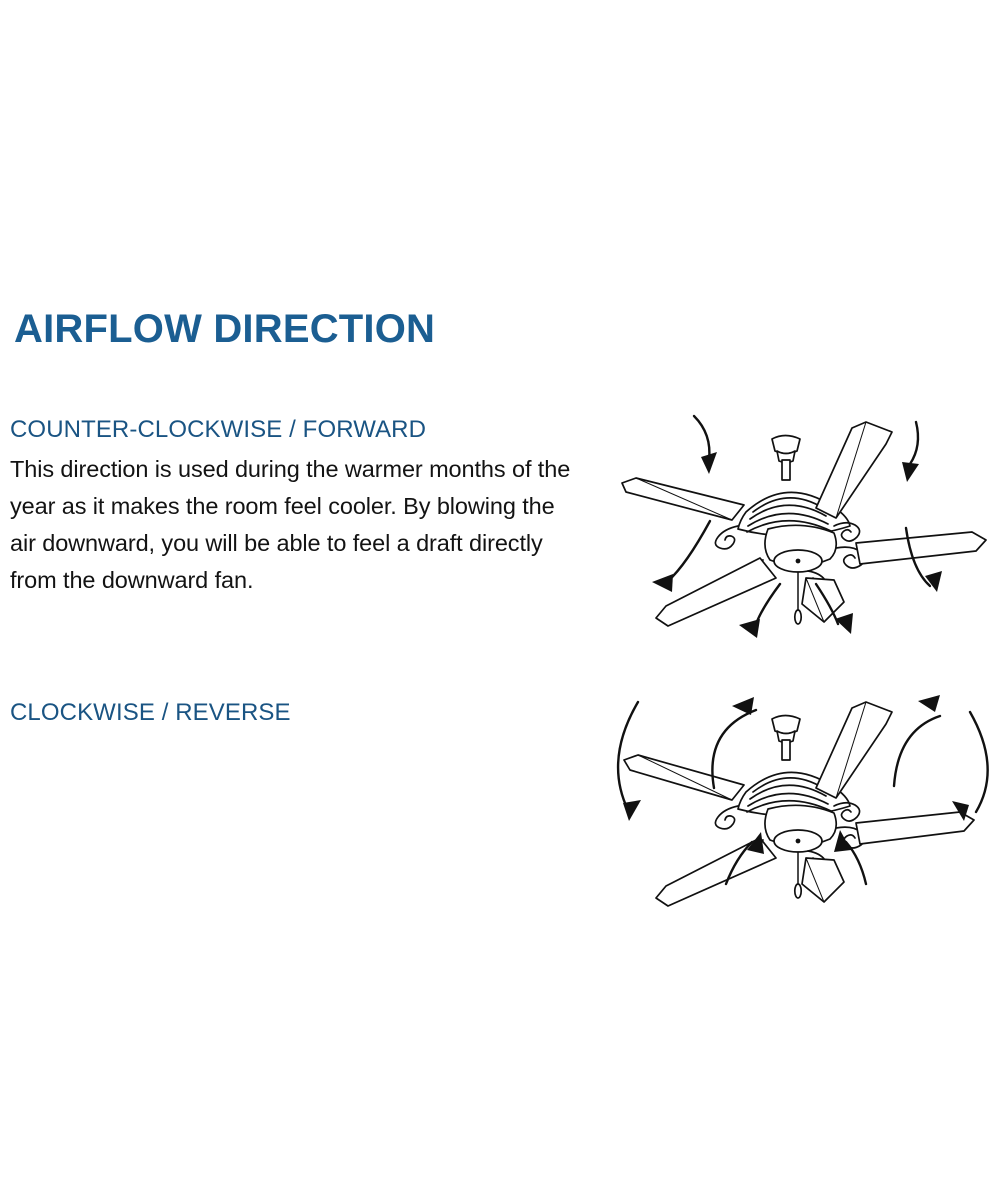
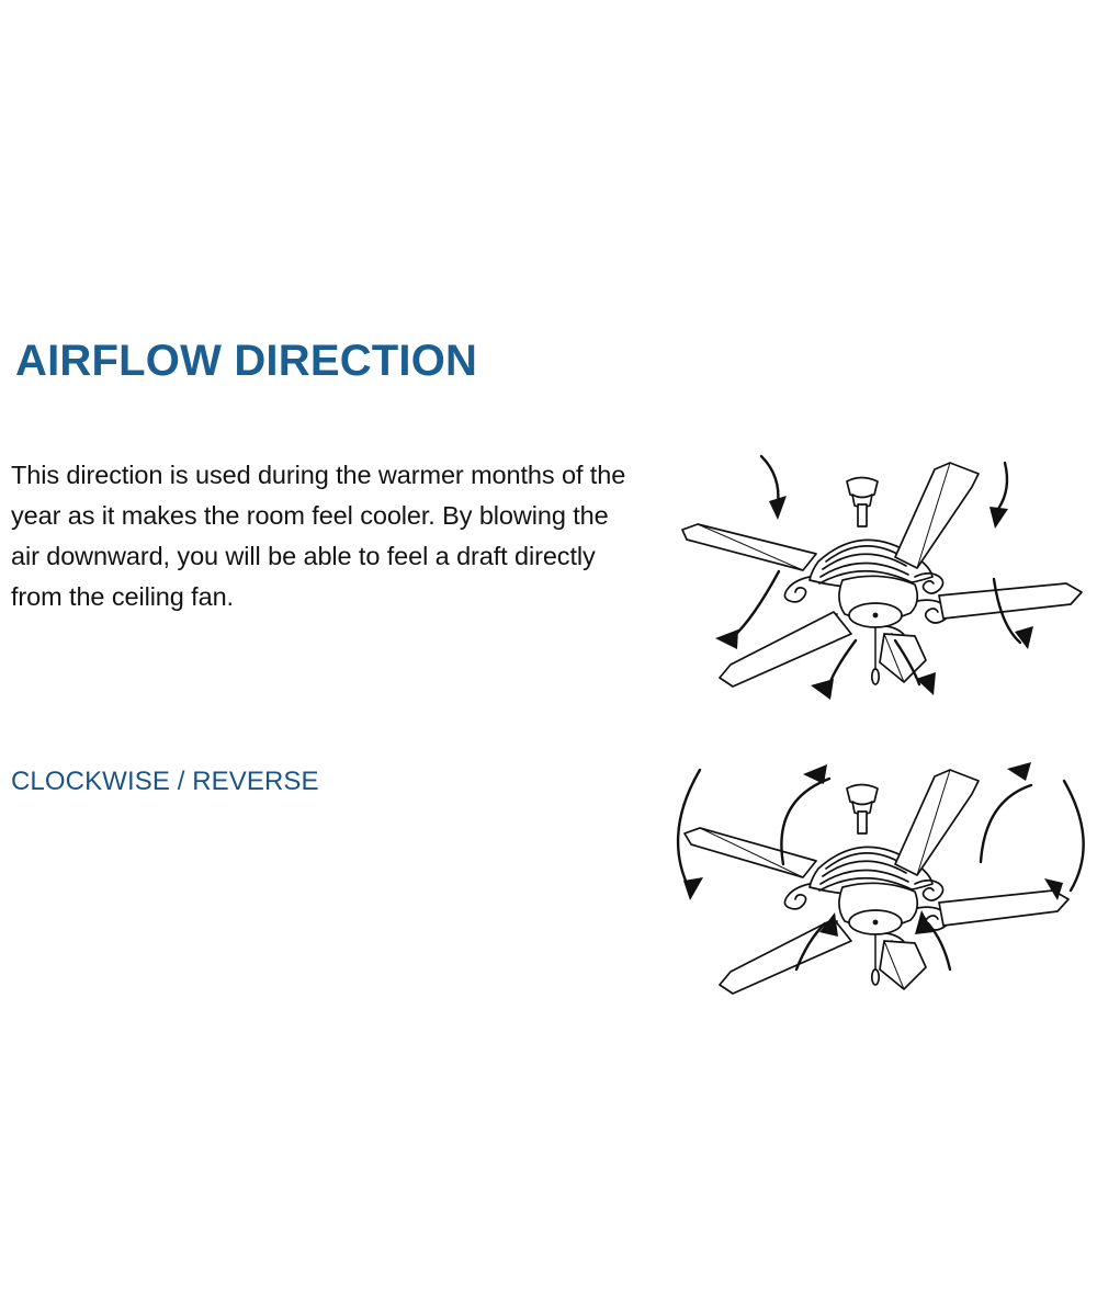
  AIRFLOW DIRECTION
- COUNTER-CLOCKWISE / FORWARD
- This direction is used during the warmer months of the year as it makes the room feel cooler. By blowing the air downward, you will be able to feel a draft directly from the downward fan.
+ This direction is used during the warmer months of the year as it makes the room feel cooler. By blowing the air downward, you will be able to feel a draft directly from the ceiling fan.
  CLOCKWISE / REVERSE
